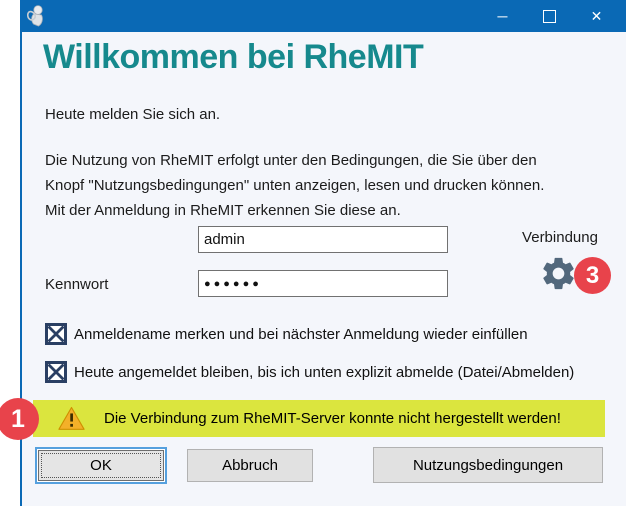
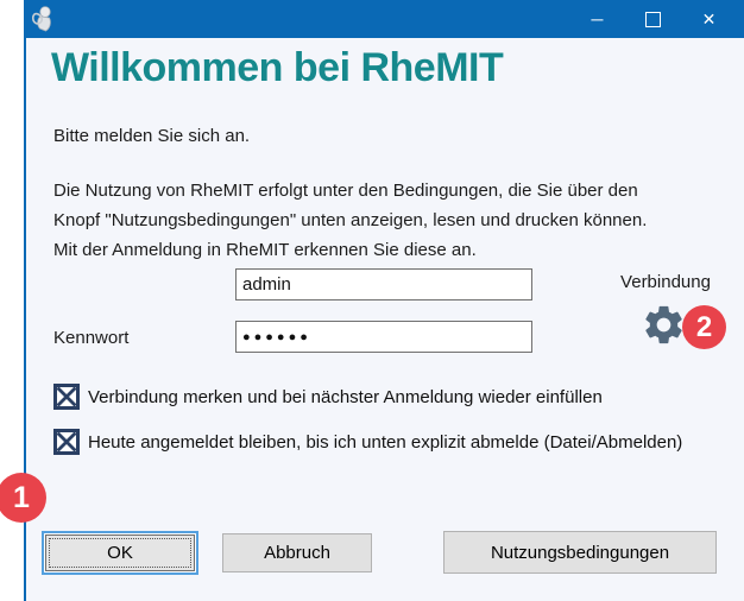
  ─
  ✕
  Willkommen bei RheMIT
- Heute melden Sie sich an.
+ Bitte melden Sie sich an.
  Die Nutzung von RheMIT erfolgt unter den Bedingungen, die Sie über den Knopf "Nutzungsbedingungen" unten anzeigen, lesen und drucken können. Mit der Anmeldung in RheMIT erkennen Sie diese an.
  admin
  Kennwort
  ●●●●●●
  Verbindung
- 3
+ 2
- Anmeldename merken und bei nächster Anmeldung wieder einfüllen
+ Verbindung merken und bei nächster Anmeldung wieder einfüllen
  Heute angemeldet bleiben, bis ich unten explizit abmelde (Datei/Abmelden)
- Die Verbindung zum RheMIT-Server konnte nicht hergestellt werden!
  OK
  Abbruch
  Nutzungsbedingungen
  1
